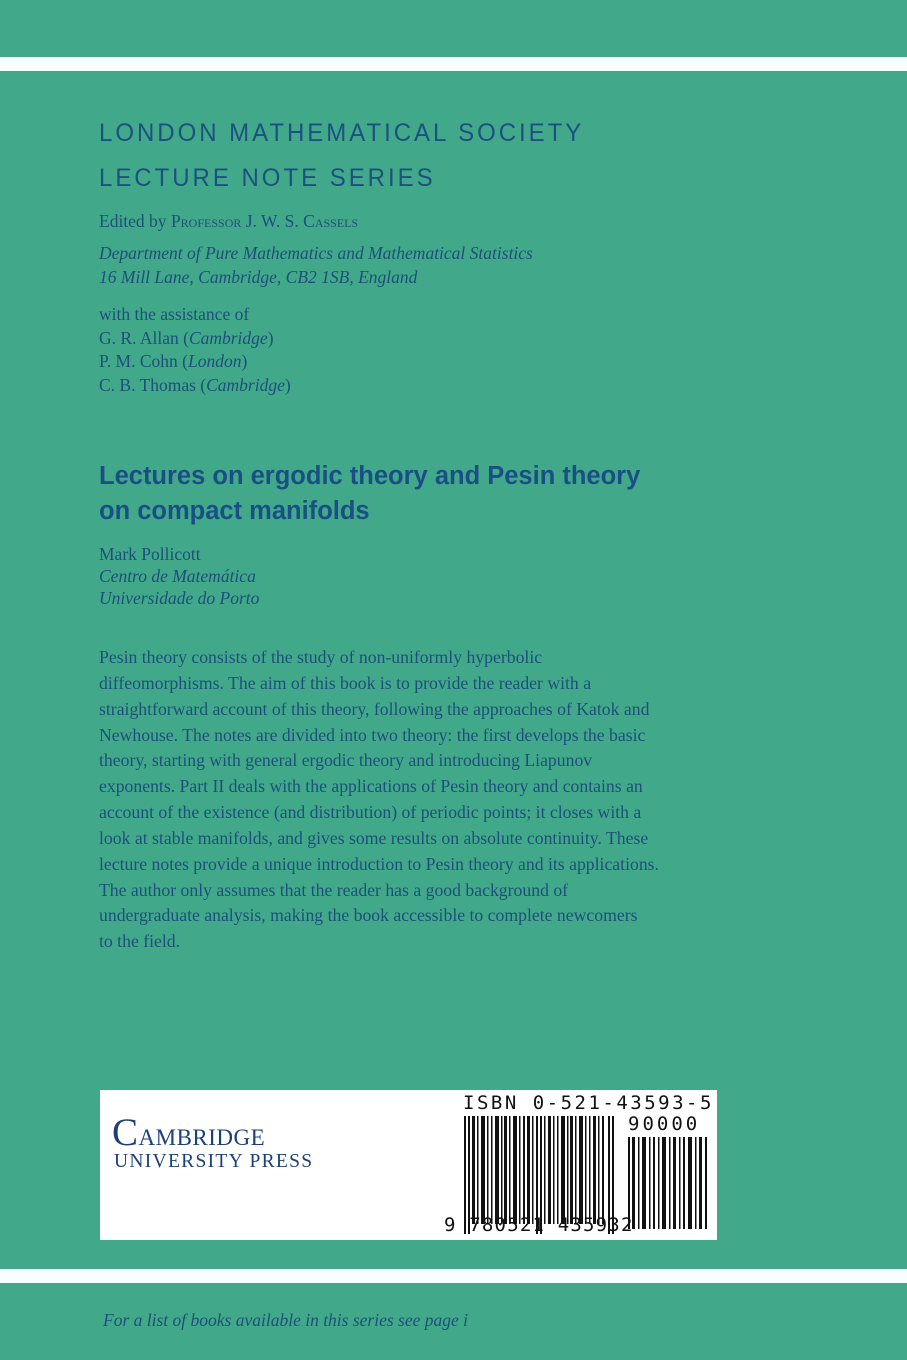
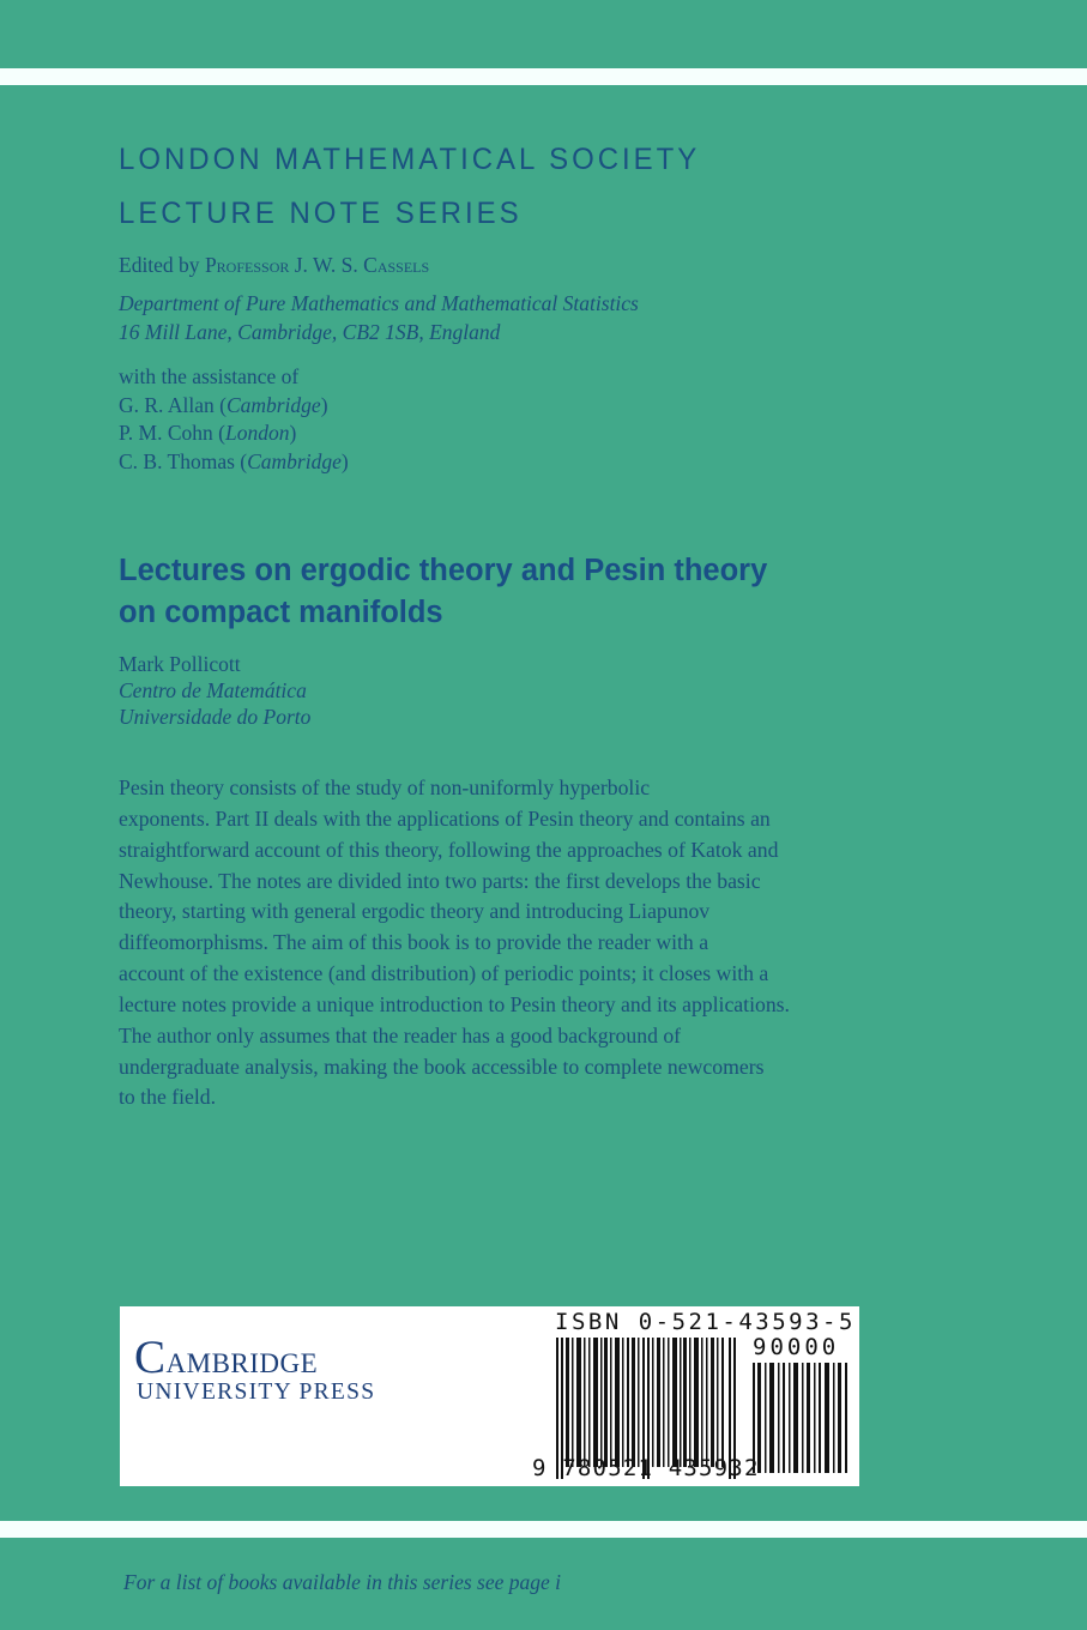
  LONDON MATHEMATICAL SOCIETY
  LECTURE NOTE SERIES
  Edited by Professor J. W. S. Cassels
  Department of Pure Mathematics and Mathematical Statistics
  16 Mill Lane, Cambridge, CB2 1SB, England
  with the assistance of
  G. R. Allan (Cambridge)
  P. M. Cohn (London)
  C. B. Thomas (Cambridge)
  Lectures on ergodic theory and Pesin theory
  on compact manifolds
  Mark Pollicott
  Centro de Matemática
  Universidade do Porto
  Pesin theory consists of the study of non-uniformly hyperbolic
- diffeomorphisms. The aim of this book is to provide the reader with a
+ exponents. Part II deals with the applications of Pesin theory and contains an
  straightforward account of this theory, following the approaches of Katok and
- Newhouse. The notes are divided into two theory: the first develops the basic
+ Newhouse. The notes are divided into two parts: the first develops the basic
  theory, starting with general ergodic theory and introducing Liapunov
- exponents. Part II deals with the applications of Pesin theory and contains an
+ diffeomorphisms. The aim of this book is to provide the reader with a
  account of the existence (and distribution) of periodic points; it closes with a
- look at stable manifolds, and gives some results on absolute continuity. These
  lecture notes provide a unique introduction to Pesin theory and its applications.
  The author only assumes that the reader has a good background of
  undergraduate analysis, making the book accessible to complete newcomers
  to the field.
  Cambridge
  UNIVERSITY PRESS
  ISBN 0-521-43593-5
  90000
  9 780521 435932
  For a list of books available in this series see page i
